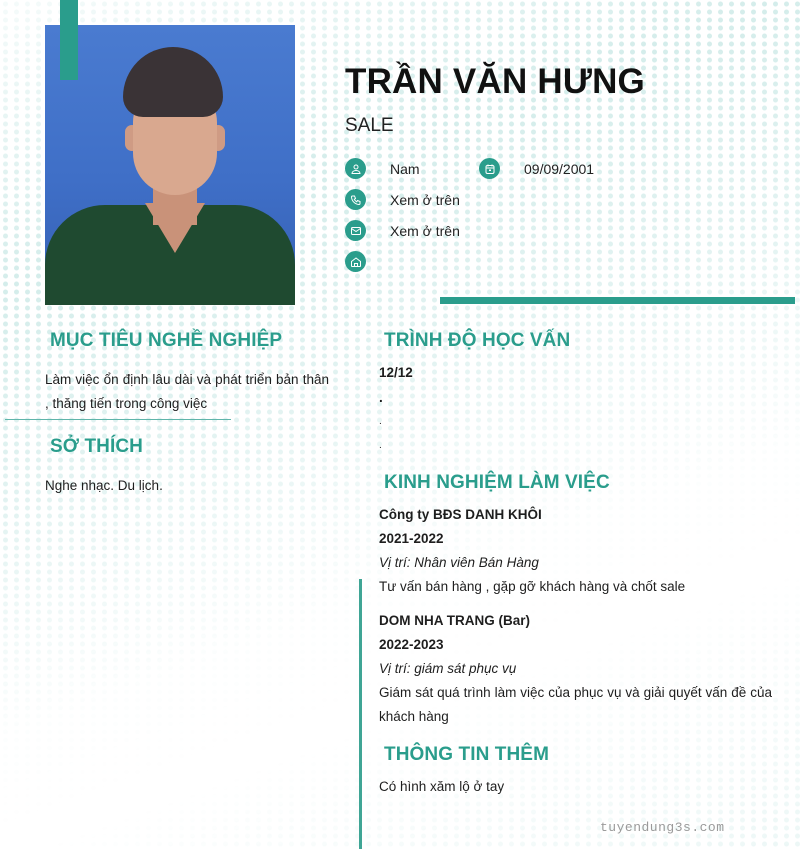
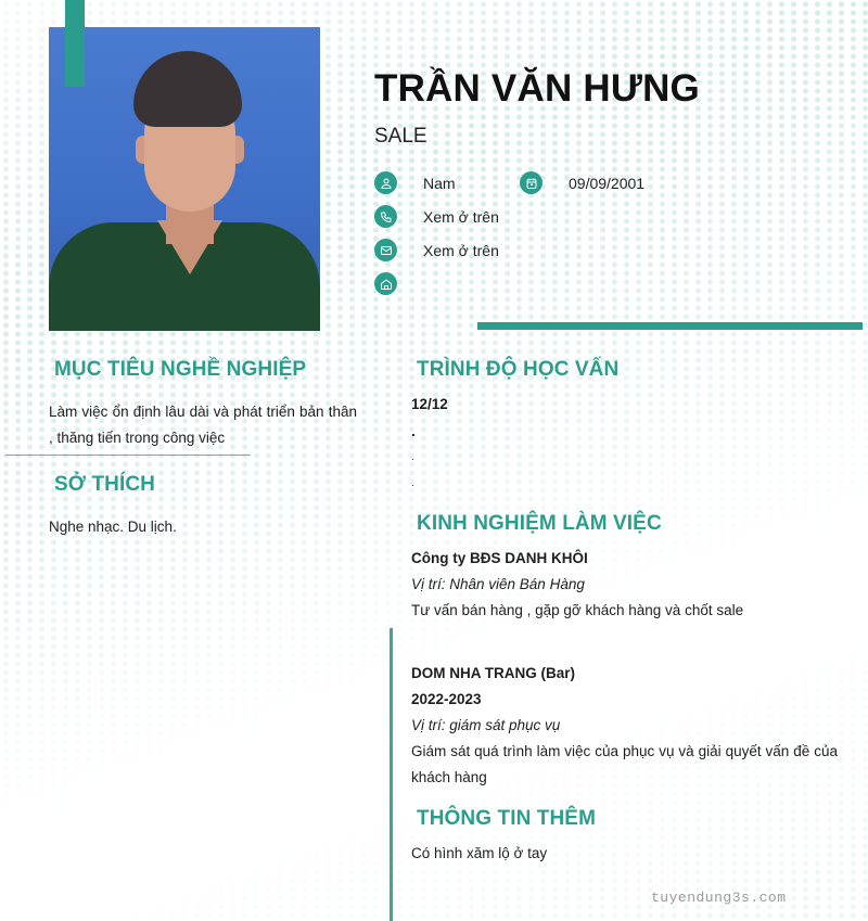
  TRẦN VĂN HƯNG
  SALE
  Nam
  09/09/2001
  Xem ở trên
  Xem ở trên
  MỤC TIÊU NGHỀ NGHIỆP
  Làm việc ổn định lâu dài và phát triển bản thân , thăng tiến trong công việc
  SỞ THÍCH
  Nghe nhạc. Du lịch.
  TRÌNH ĐỘ HỌC VẤN
  12/12
  .
  .
  .
  KINH NGHIỆM LÀM VIỆC
  Công ty BĐS DANH KHÔI
- 2021-2022
  Vị trí: Nhân viên Bán Hàng
  Tư vấn bán hàng , gặp gỡ khách hàng và chốt sale
  DOM NHA TRANG (Bar)
  2022-2023
  Vị trí: giám sát phục vụ
  Giám sát quá trình làm việc của phục vụ và giải quyết vấn đề của khách hàng
  THÔNG TIN THÊM
  Có hình xăm lộ ở tay
  tuyendung3s.com
